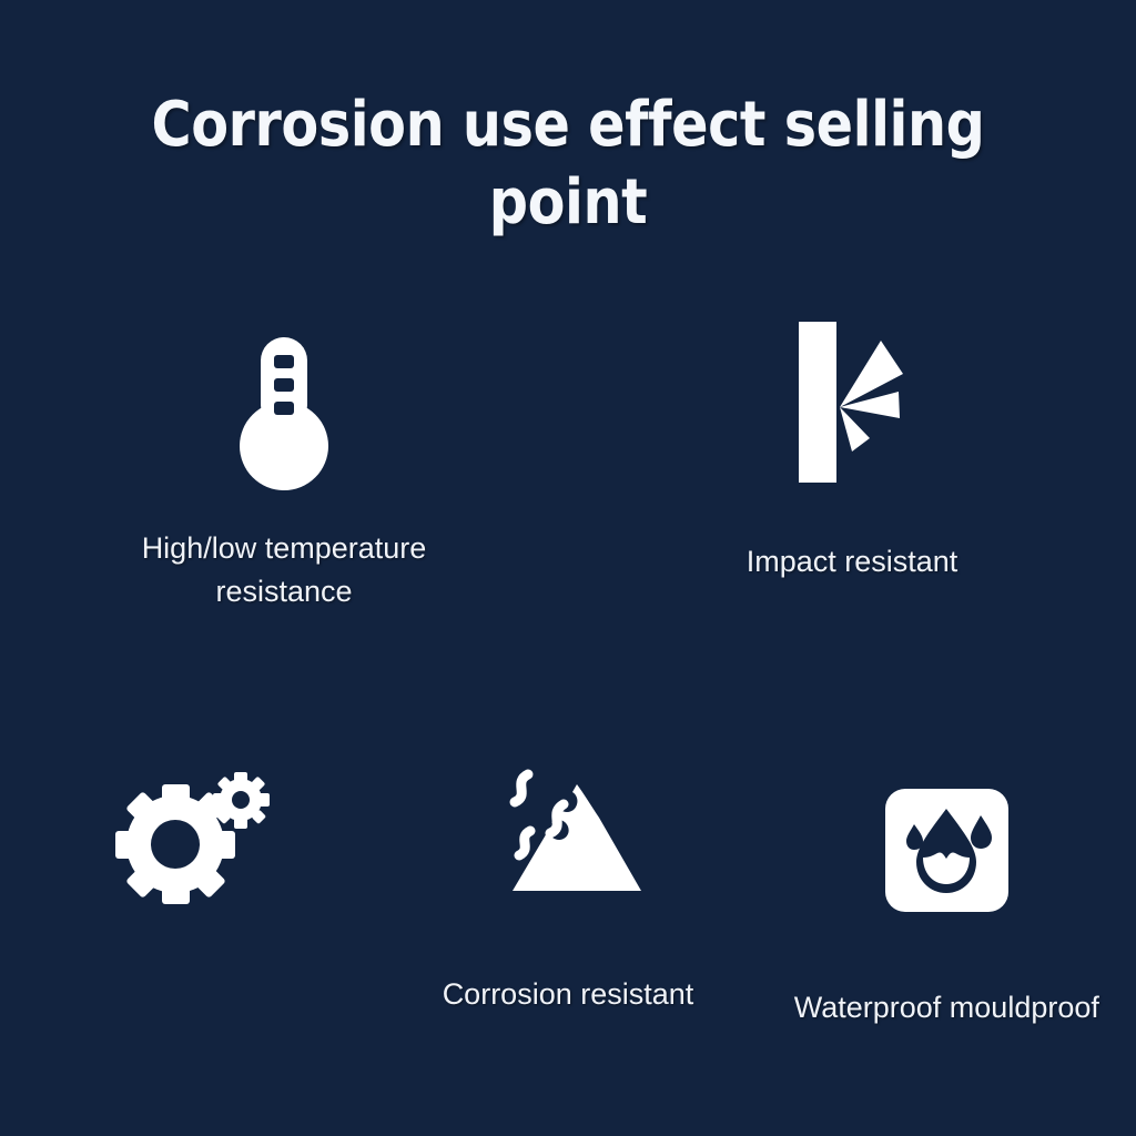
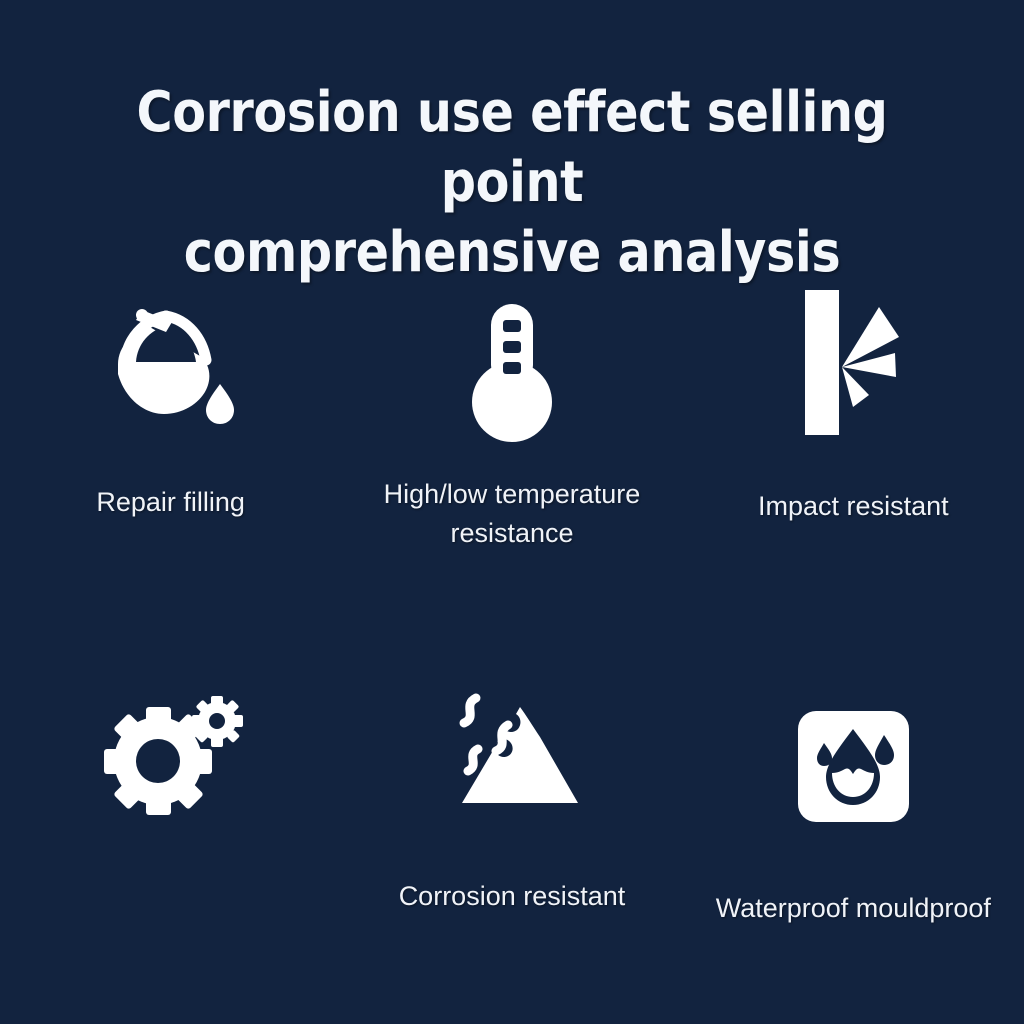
  Corrosion use effect selling point
+ comprehensive analysis
+ Repair filling
  High/low temperature resistance
  Impact resistant
  Corrosion resistant
  Waterproof mouldproof
